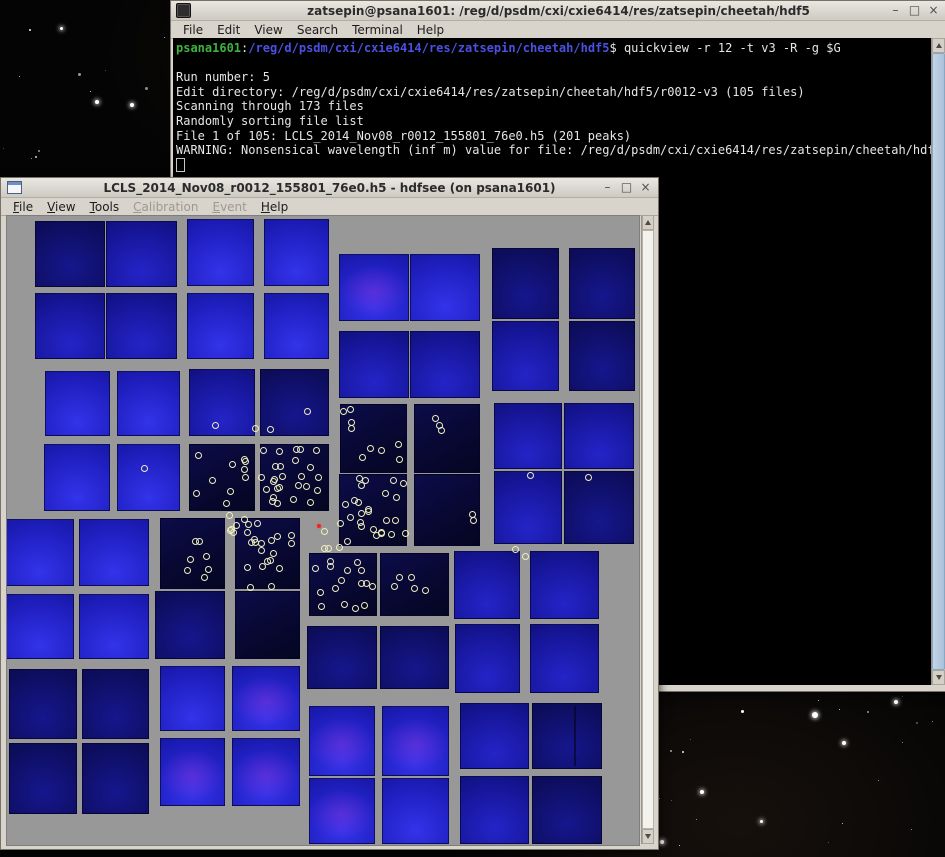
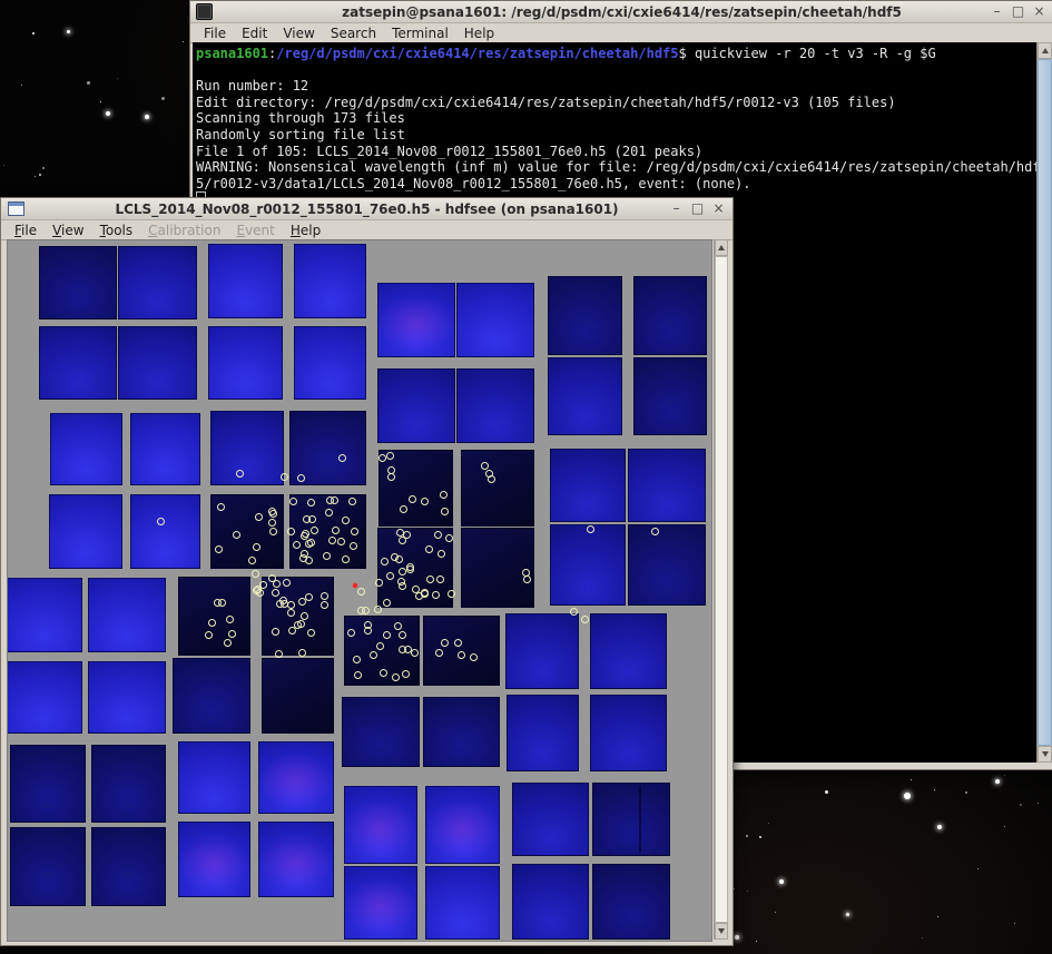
  zatsepin@psana1601: /reg/d/psdm/cxi/cxie6414/res/zatsepin/cheetah/hdf5
  –
  □
  ×
  File
  Edit
  View
  Search
  Terminal
  Help
- psana1601:/reg/d/psdm/cxi/cxie6414/res/zatsepin/cheetah/hdf5$ quickview -r 12 -t v3 -R -g $G
+ psana1601:/reg/d/psdm/cxi/cxie6414/res/zatsepin/cheetah/hdf5$ quickview -r 20 -t v3 -R -g $G
- Run number: 5
+ Run number: 12
  Edit directory: /reg/d/psdm/cxi/cxie6414/res/zatsepin/cheetah/hdf5/r0012-v3 (105 files)
  Scanning through 173 files
  Randomly sorting file list
  File 1 of 105: LCLS_2014_Nov08_r0012_155801_76e0.h5 (201 peaks)
  WARNING: Nonsensical wavelength (inf m) value for file: /reg/d/psdm/cxi/cxie6414/res/zatsepin/cheetah/hd
+ 5/r0012-v3/data1/LCLS_2014_Nov08_r0012_155801_76e0.h5, event: (none).
  LCLS_2014_Nov08_r0012_155801_76e0.h5 - hdfsee (on psana1601)
  –
  □
  ×
  File
  View
  Tools
  Calibration
  Event
  Help
